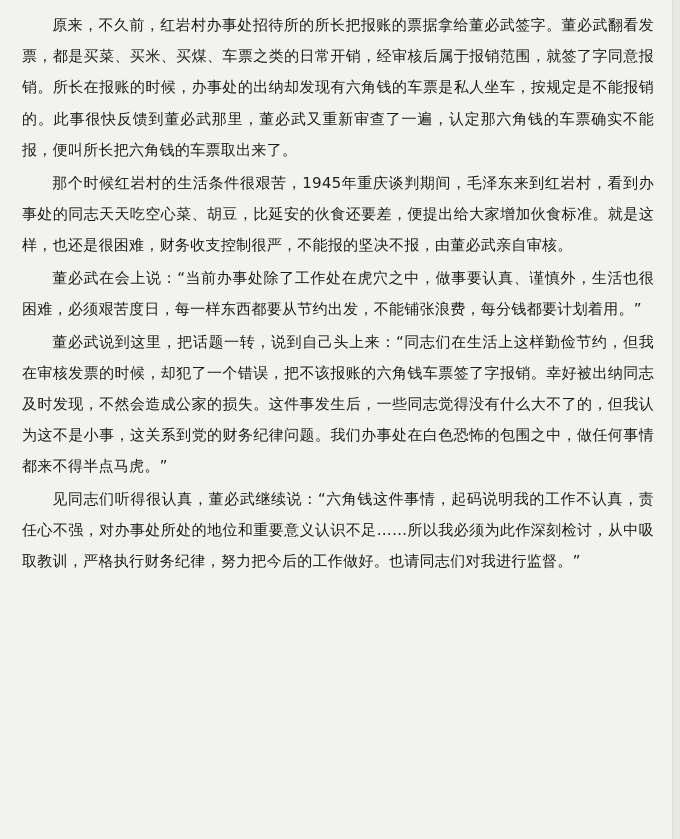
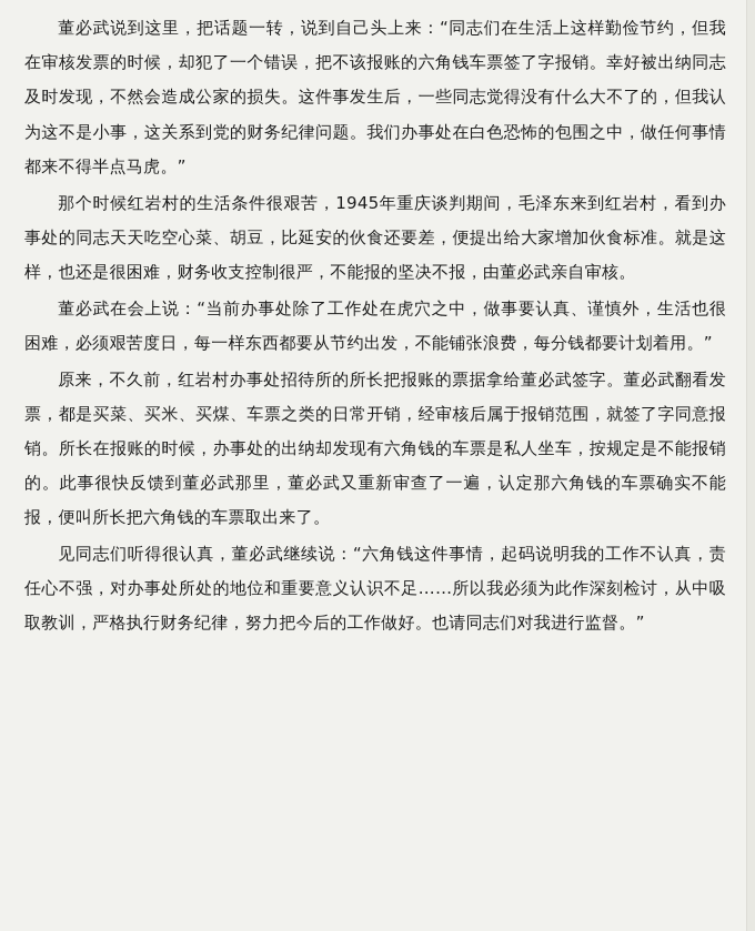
- 原来，不久前，红岩村办事处招待所的所长把报账的票据拿给董必武签字。董必武翻看发票，都是买菜、买米、买煤、车票之类的日常开销，经审核后属于报销范围，就签了字同意报销。所长在报账的时候，办事处的出纳却发现有六角钱的车票是私人坐车，按规定是不能报销的。此事很快反馈到董必武那里，董必武又重新审查了一遍，认定那六角钱的车票确实不能报，便叫所长把六角钱的车票取出来了。
+ 董必武说到这里，把话题一转，说到自己头上来：“同志们在生活上这样勤俭节约，但我在审核发票的时候，却犯了一个错误，把不该报账的六角钱车票签了字报销。幸好被出纳同志及时发现，不然会造成公家的损失。这件事发生后，一些同志觉得没有什么大不了的，但我认为这不是小事，这关系到党的财务纪律问题。我们办事处在白色恐怖的包围之中，做任何事情都来不得半点马虎。”
  那个时候红岩村的生活条件很艰苦，1945年重庆谈判期间，毛泽东来到红岩村，看到办事处的同志天天吃空心菜、胡豆，比延安的伙食还要差，便提出给大家增加伙食标准。就是这样，也还是很困难，财务收支控制很严，不能报的坚决不报，由董必武亲自审核。
  董必武在会上说：“当前办事处除了工作处在虎穴之中，做事要认真、谨慎外，生活也很困难，必须艰苦度日，每一样东西都要从节约出发，不能铺张浪费，每分钱都要计划着用。”
- 董必武说到这里，把话题一转，说到自己头上来：“同志们在生活上这样勤俭节约，但我在审核发票的时候，却犯了一个错误，把不该报账的六角钱车票签了字报销。幸好被出纳同志及时发现，不然会造成公家的损失。这件事发生后，一些同志觉得没有什么大不了的，但我认为这不是小事，这关系到党的财务纪律问题。我们办事处在白色恐怖的包围之中，做任何事情都来不得半点马虎。”
+ 原来，不久前，红岩村办事处招待所的所长把报账的票据拿给董必武签字。董必武翻看发票，都是买菜、买米、买煤、车票之类的日常开销，经审核后属于报销范围，就签了字同意报销。所长在报账的时候，办事处的出纳却发现有六角钱的车票是私人坐车，按规定是不能报销的。此事很快反馈到董必武那里，董必武又重新审查了一遍，认定那六角钱的车票确实不能报，便叫所长把六角钱的车票取出来了。
  见同志们听得很认真，董必武继续说：“六角钱这件事情，起码说明我的工作不认真，责任心不强，对办事处所处的地位和重要意义认识不足……所以我必须为此作深刻检讨，从中吸取教训，严格执行财务纪律，努力把今后的工作做好。也请同志们对我进行监督。”
